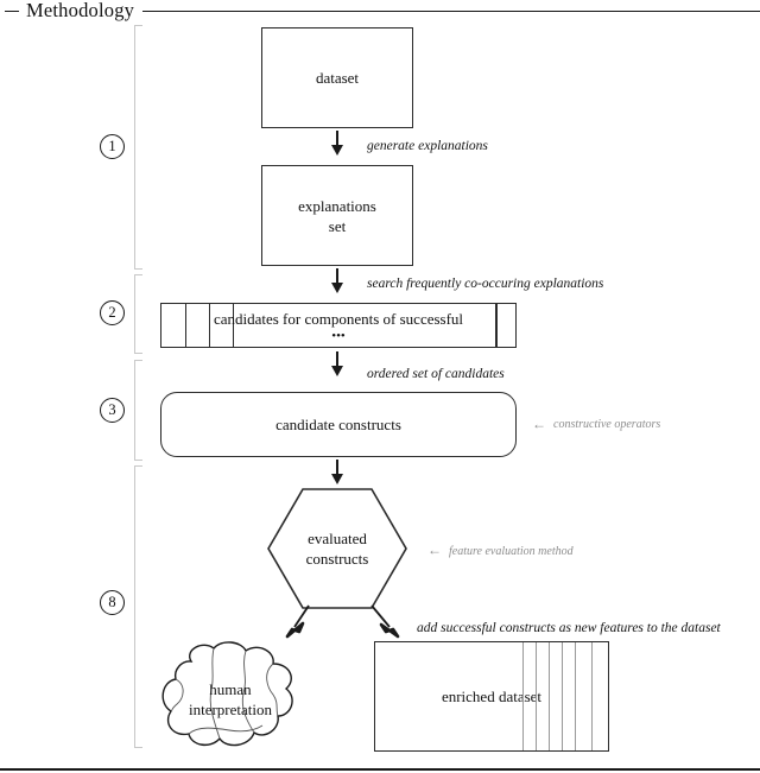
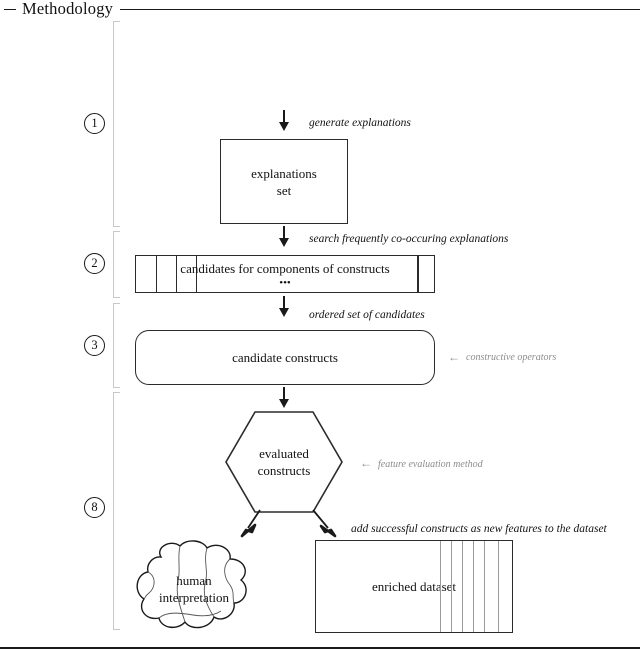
  Methodology
  1
  2
  3
  8
- dataset
  generate explanations
  explanations
  set
  search frequently co-occuring explanations
- candidates for components of successful
+ candidates for components of constructs
  •••
  ordered set of candidates
  candidate constructs
  ←
  constructive operators
  evaluated
  constructs
  ←
  feature evaluation method
  add successful constructs as new features to the dataset
  human
  interpretation
  enriched dataset
